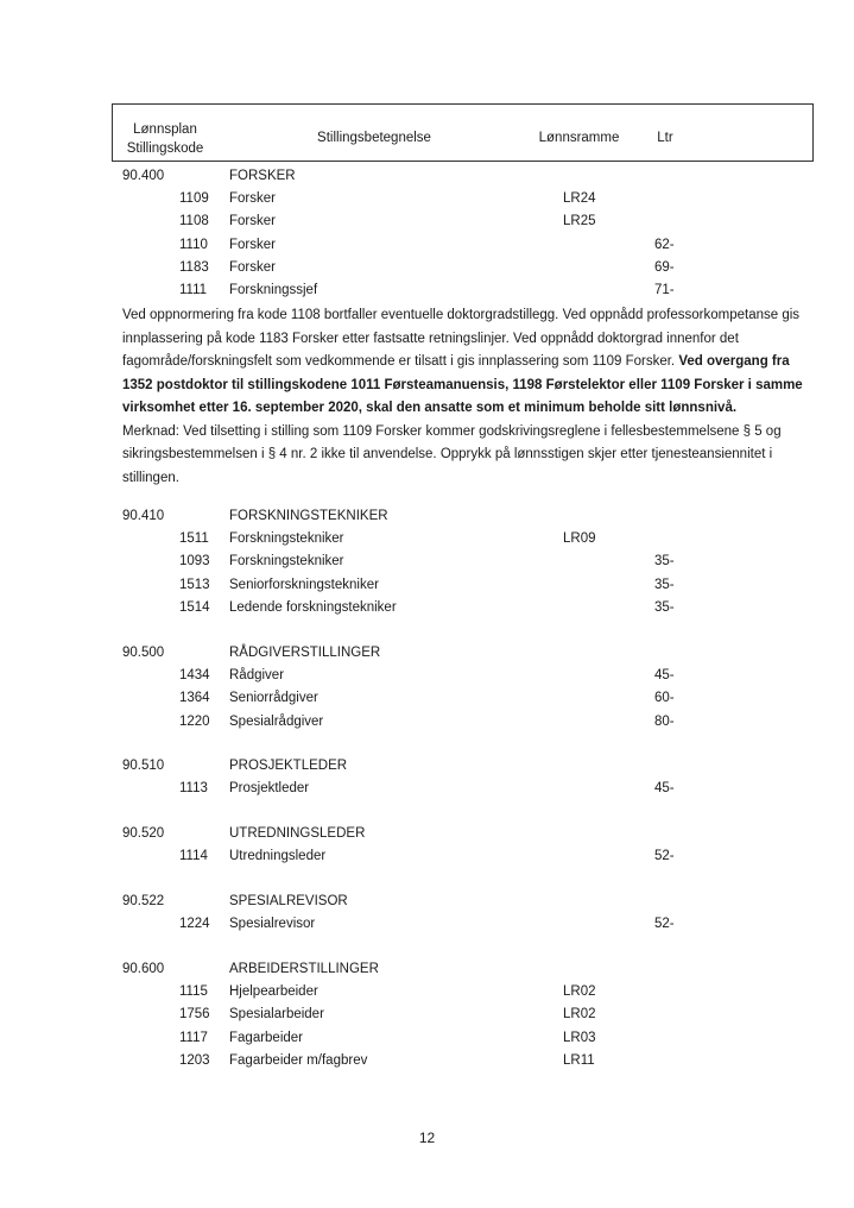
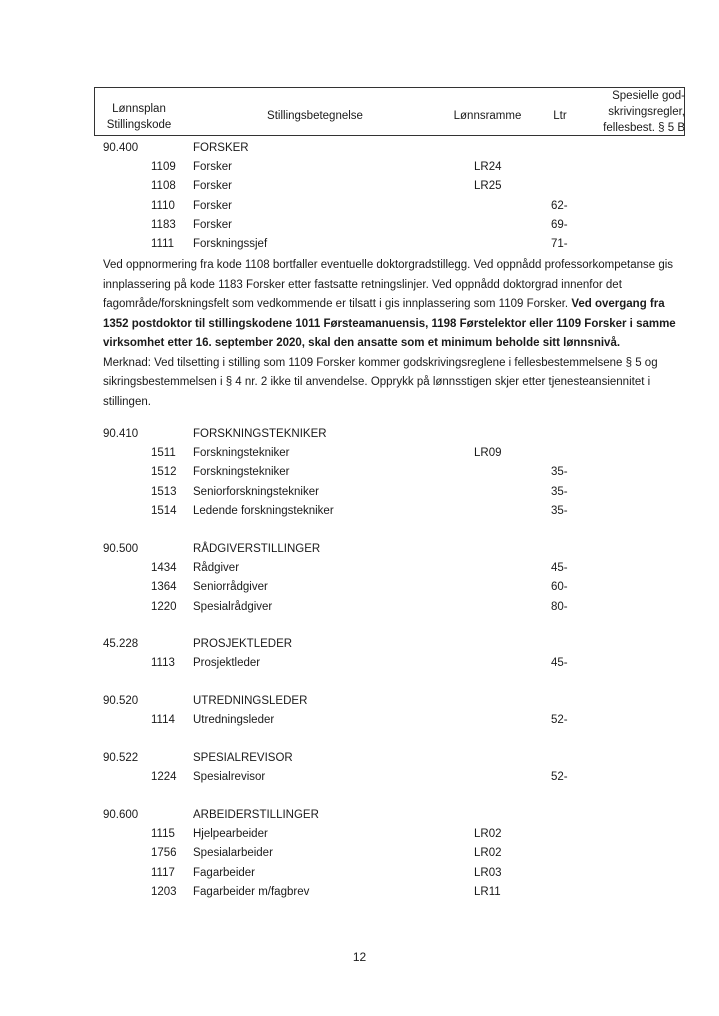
  Lønnsplan Stillingskode
  Stillingsbetegnelse
  Lønnsramme
  Ltr
+ Spesielle god-skrivingsregler, fellesbest. § 5 B
  90.400
  FORSKER
  1109
  Forsker
  LR24
  1108
  Forsker
  LR25
  1110
  Forsker
  62-
  1183
  Forsker
  69-
  1111
  Forskningssjef
  71-
  90.410
  FORSKNINGSTEKNIKER
  1511
  Forskningstekniker
  LR09
- 1093
+ 1512
  Forskningstekniker
  35-
  1513
  Seniorforskningstekniker
  35-
  1514
  Ledende forskningstekniker
  35-
  90.500
  RÅDGIVERSTILLINGER
  1434
  Rådgiver
  45-
  1364
  Seniorrådgiver
  60-
  1220
  Spesialrådgiver
  80-
- 90.510
+ 45.228
  PROSJEKTLEDER
  1113
  Prosjektleder
  45-
  90.520
  UTREDNINGSLEDER
  1114
  Utredningsleder
  52-
  90.522
  SPESIALREVISOR
  1224
  Spesialrevisor
  52-
  90.600
  ARBEIDERSTILLINGER
  1115
  Hjelpearbeider
  LR02
  1756
  Spesialarbeider
  LR02
  1117
  Fagarbeider
  LR03
  1203
  Fagarbeider m/fagbrev
  LR11
  Ved oppnormering fra kode 1108 bortfaller eventuelle doktorgradstillegg. Ved oppnådd professorkompetanse gis innplassering på kode 1183 Forsker etter fastsatte retningslinjer. Ved oppnådd doktorgrad innenfor det fagområde/forskningsfelt som vedkommende er tilsatt i gis innplassering som 1109 Forsker. Ved overgang fra 1352 postdoktor til stillingskodene 1011 Førsteamanuensis, 1198 Førstelektor eller 1109 Forsker i samme virksomhet etter 16. september 2020, skal den ansatte som et minimum beholde sitt lønnsnivå.
  Merknad: Ved tilsetting i stilling som 1109 Forsker kommer godskrivingsreglene i fellesbestemmelsene § 5 og sikringsbestemmelsen i § 4 nr. 2 ikke til anvendelse. Opprykk på lønnsstigen skjer etter tjenesteansiennitet i stillingen.
  12
